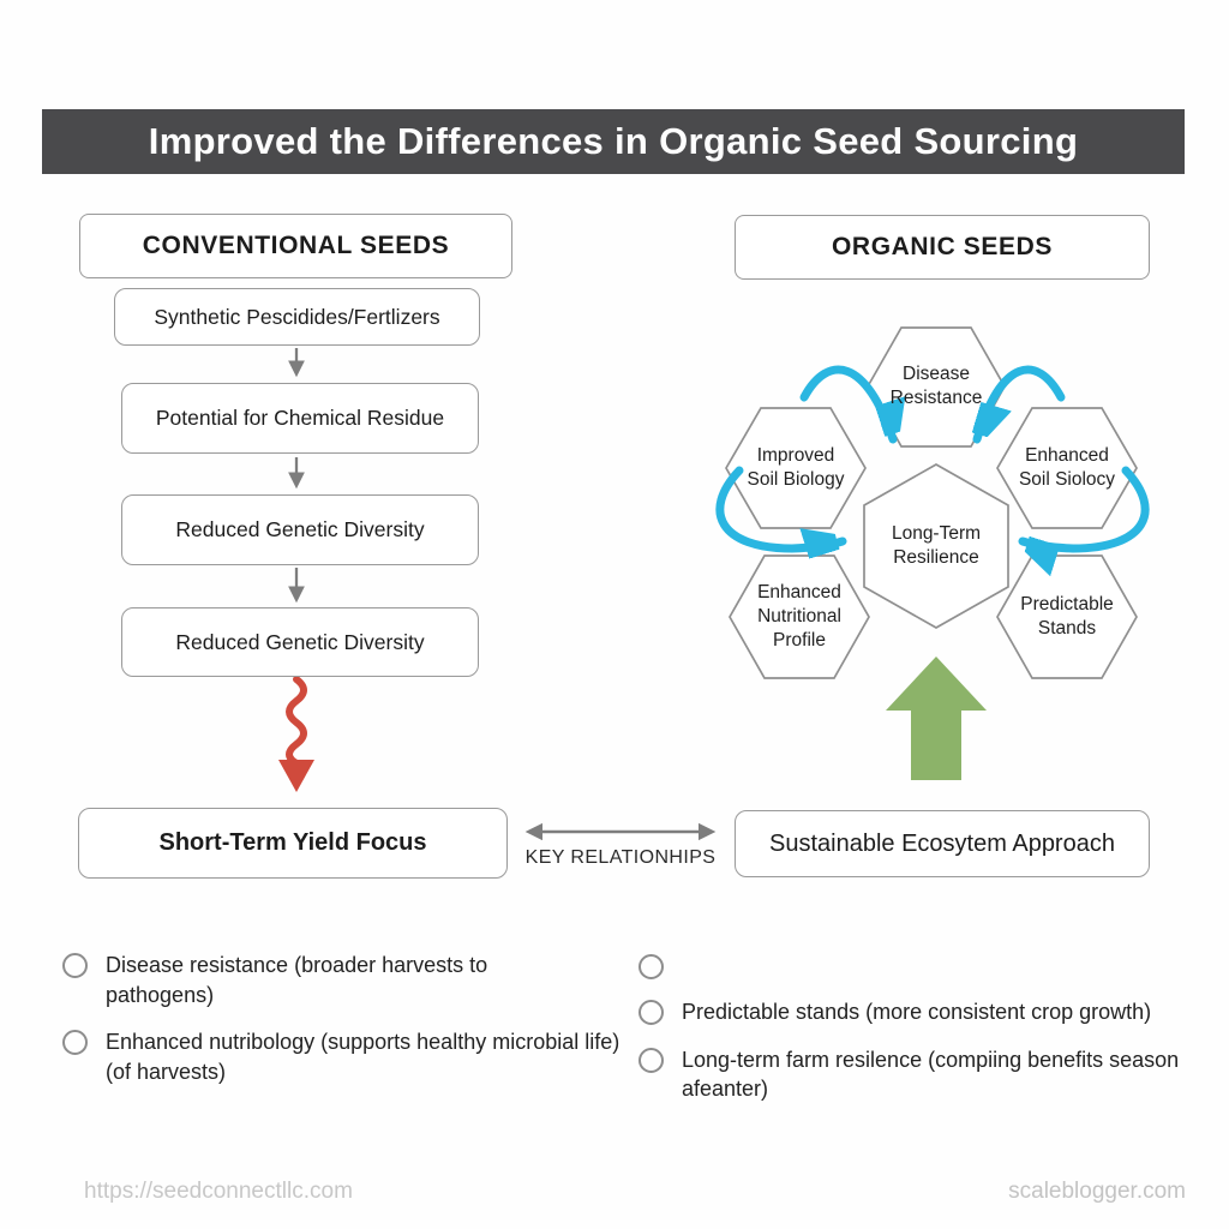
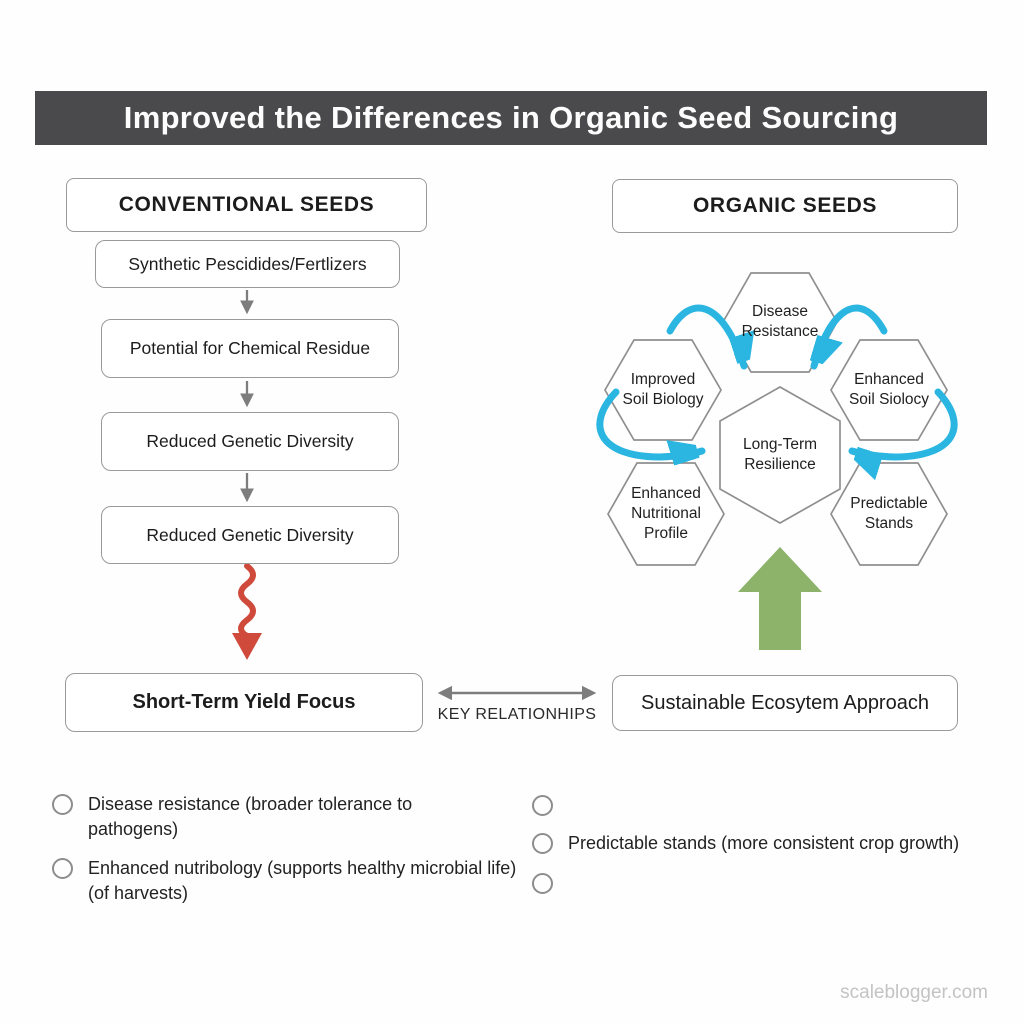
  Improved the Differences in Organic Seed Sourcing
  CONVENTIONAL SEEDS
  Synthetic Pescidides/Fertlizers
  Potential for Chemical Residue
  Reduced Genetic Diversity
  Reduced Genetic Diversity
  Short-Term Yield Focus
  ORGANIC SEEDS
  Disease
  Resistance
  Improved
  Soil Biology
  Enhanced
  Soil Siolocy
  Long-Term
  Resilience
  Enhanced
  Nutritional
  Profile
  Predictable
  Stands
  Sustainable Ecosytem Approach
  KEY RELATIONHIPS
- Disease resistance (broader harvests to pathogens)
+ Disease resistance (broader tolerance to pathogens)
  Enhanced nutribology (supports healthy microbial life) (of harvests)
  Predictable stands (more consistent crop growth)
- Long-term farm resilence (compiing benefits season afeanter)
- https://seedconnectllc.com
  scaleblogger.com
